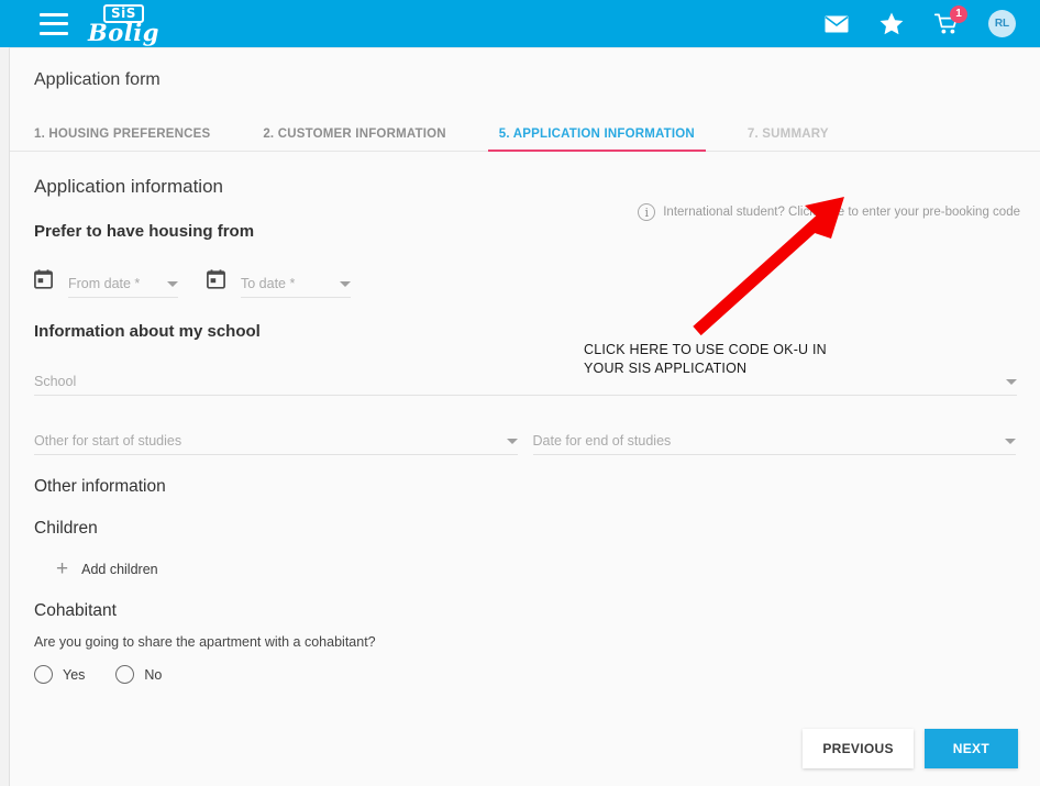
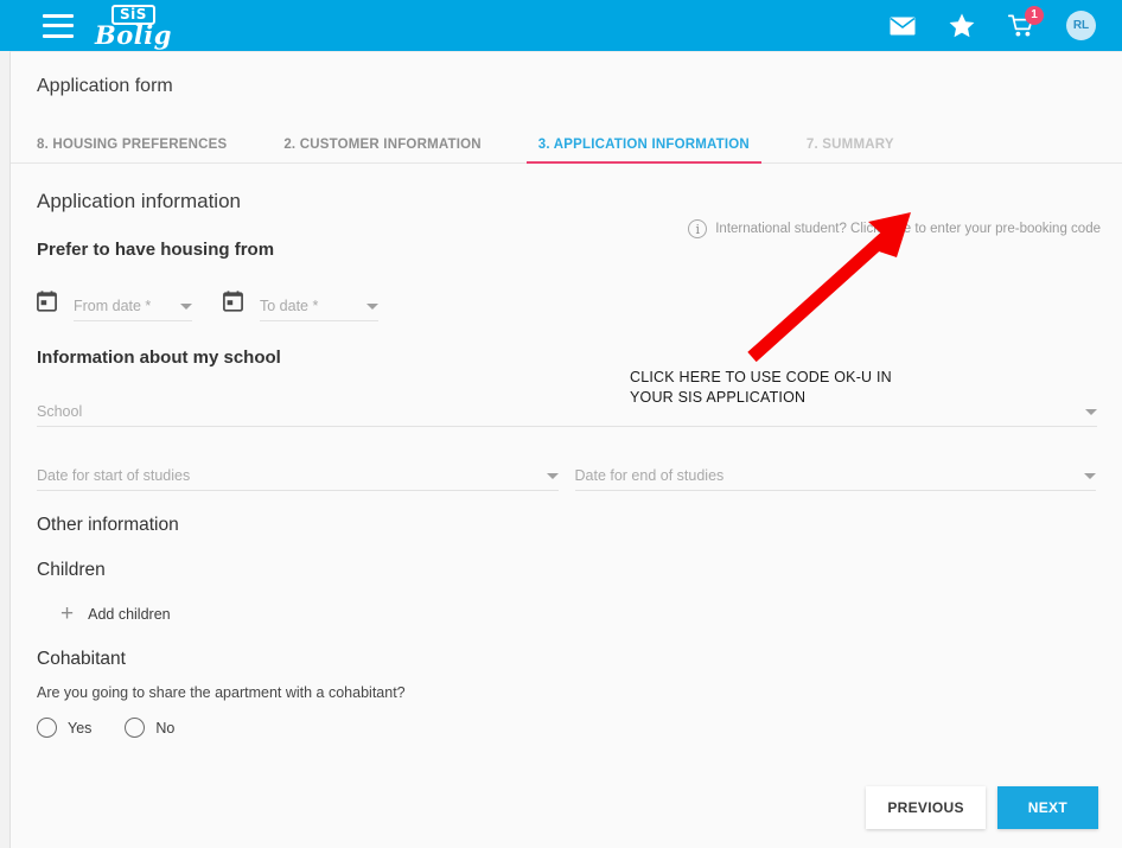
  SiS
  Bolig
  1
  RL
  Application form
- 1. HOUSING PREFERENCES
+ 8. HOUSING PREFERENCES
  2. CUSTOMER INFORMATION
- 5. APPLICATION INFORMATION
+ 3. APPLICATION INFORMATION
  7. SUMMARY
  i
  International student? Clice to enter your pre-booking code
  Application information
  Prefer to have housing from
  From date *
  To date *
  Information about my school
  School
- Other for start of studies
+ Date for start of studies
  Date for end of studies
  Other information
  Children
  +
  Add children
  Cohabitant
  Are you going to share the apartment with a cohabitant?
  Yes
  No
  PREVIOUS
  NEXT
  CLICK HERE TO USE CODE OK-U IN
  YOUR SIS APPLICATION
